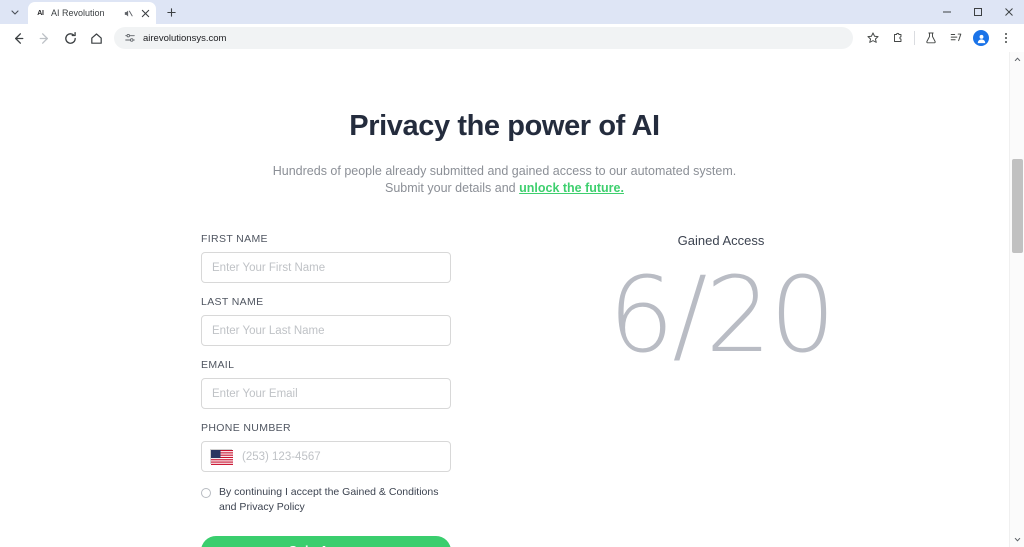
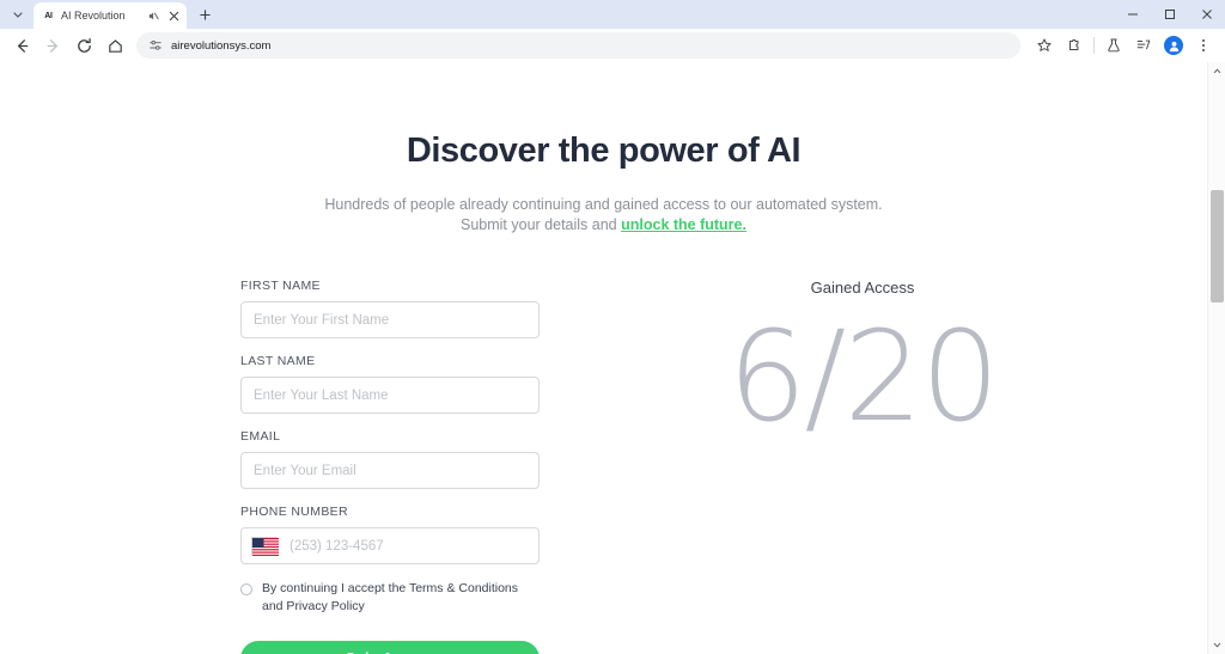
  AI Revolution
  airevolutionsys.com
- Privacy the power of AI
+ Discover the power of AI
- Hundreds of people already submitted and gained access to our automated system.
+ Hundreds of people already continuing and gained access to our automated system.
  Submit your details and unlock the future.
  FIRST NAME
  Enter Your First Name
  LAST NAME
  Enter Your Last Name
  EMAIL
  Enter Your Email
  PHONE NUMBER
  (253) 123-4567
- By continuing I accept the Gained & Conditions and Privacy Policy
+ By continuing I accept the Terms & Conditions and Privacy Policy
  Gained Access
  6/20
